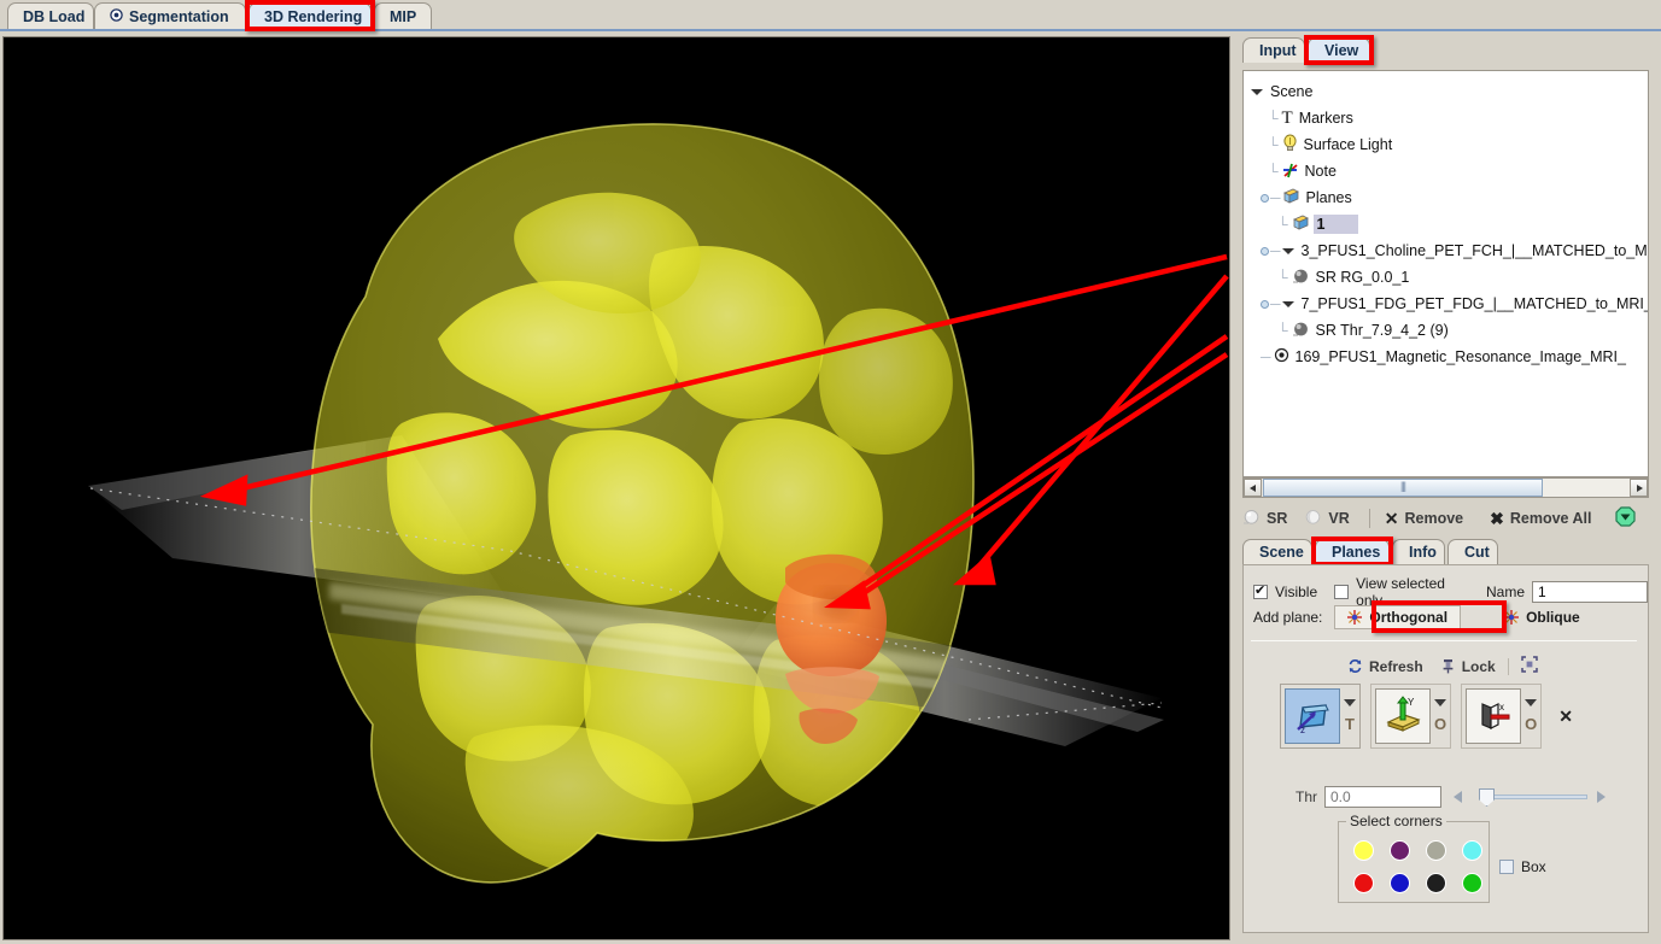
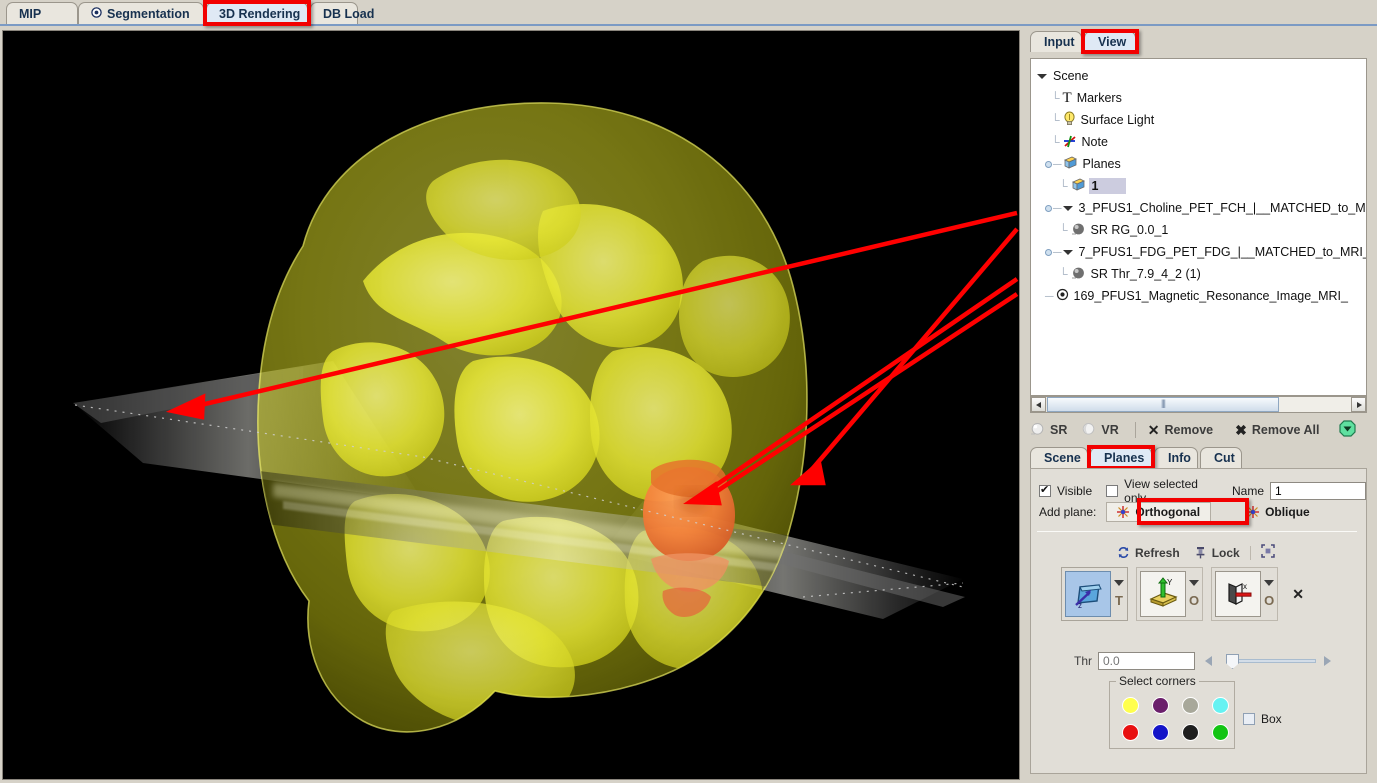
- DB Load
+ MIP
  Segmentation
  3D Rendering
- MIP
+ DB Load
  Input
  View
  Scene
  └
  T
  Markers
  └
  Surface Light
  └
  Note
  ─
  Planes
  └
  1
  ─
  3_PFUS1_Choline_PET_FCH_|__MATCHED_to_M
  └
  SR RG_0.0_1
  ─
  7_PFUS1_FDG_PET_FDG_|__MATCHED_to_MRI
  └
- SR Thr_7.9_4_2 (9)
+ SR Thr_7.9_4_2 (1)
  ─
  169_PFUS1_Magnetic_Resonance_Image_MRI_
  SR
  VR
  ✕
  Remove
  ✖
  Remove All
  Scene
  Planes
  Info
  Cut
  Visible
  View selected only
  Name
  1
  Add plane:
  Orthogonal
  Oblique
  Refresh
  Lock
  z
  T
  Y
  O
  x
  O
  ✕
  Thr
  0.0
  Select corners
  Box
